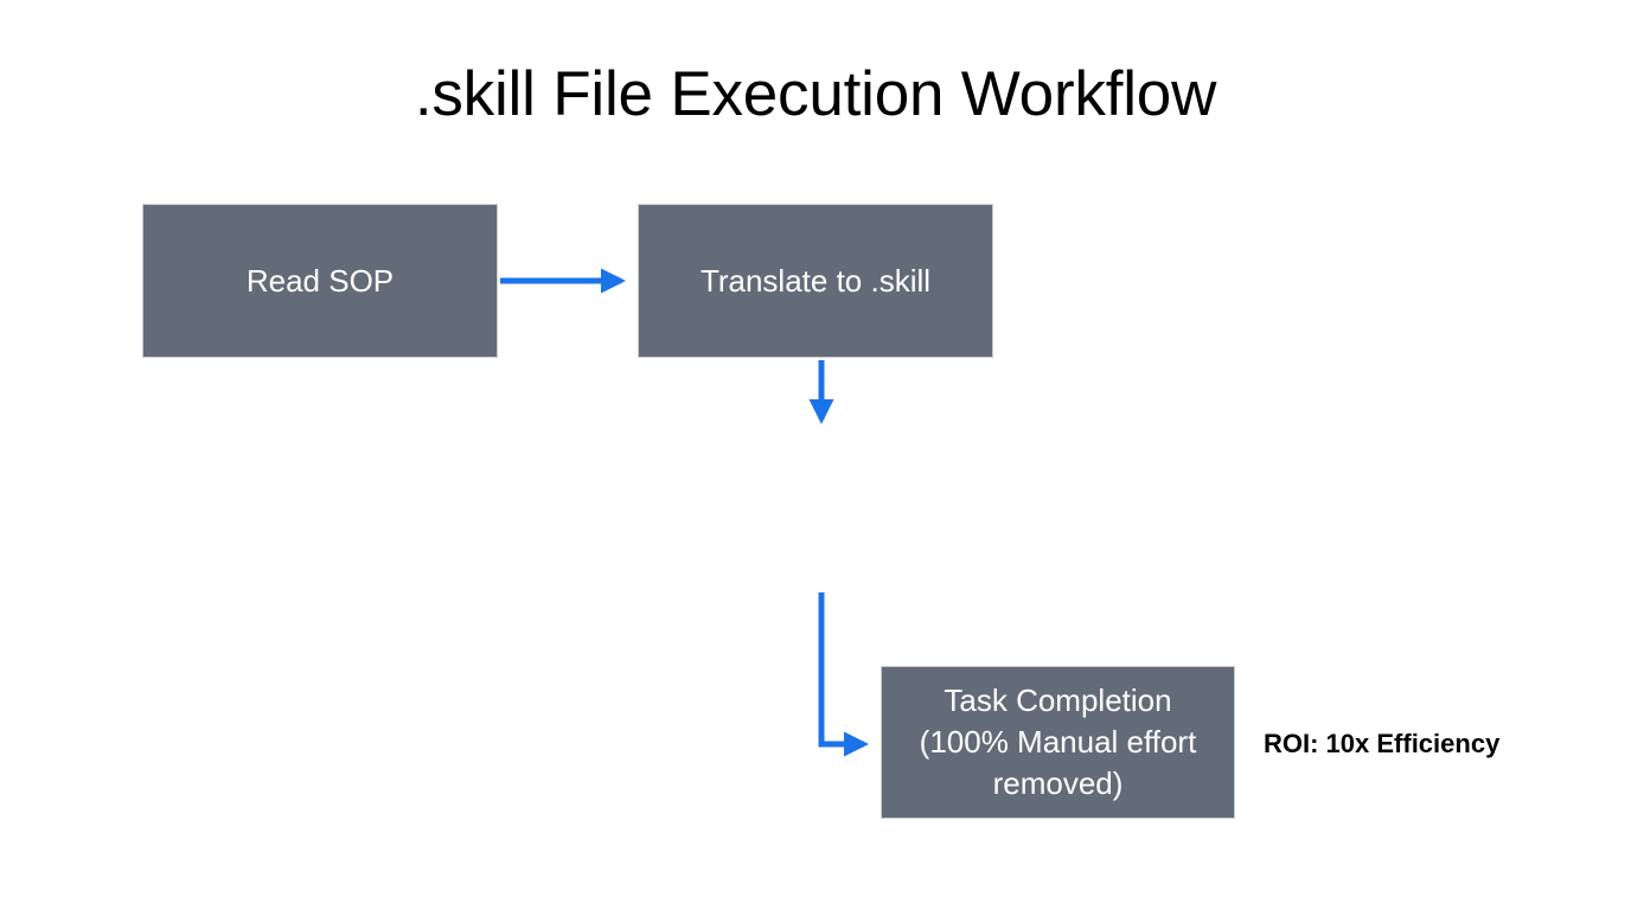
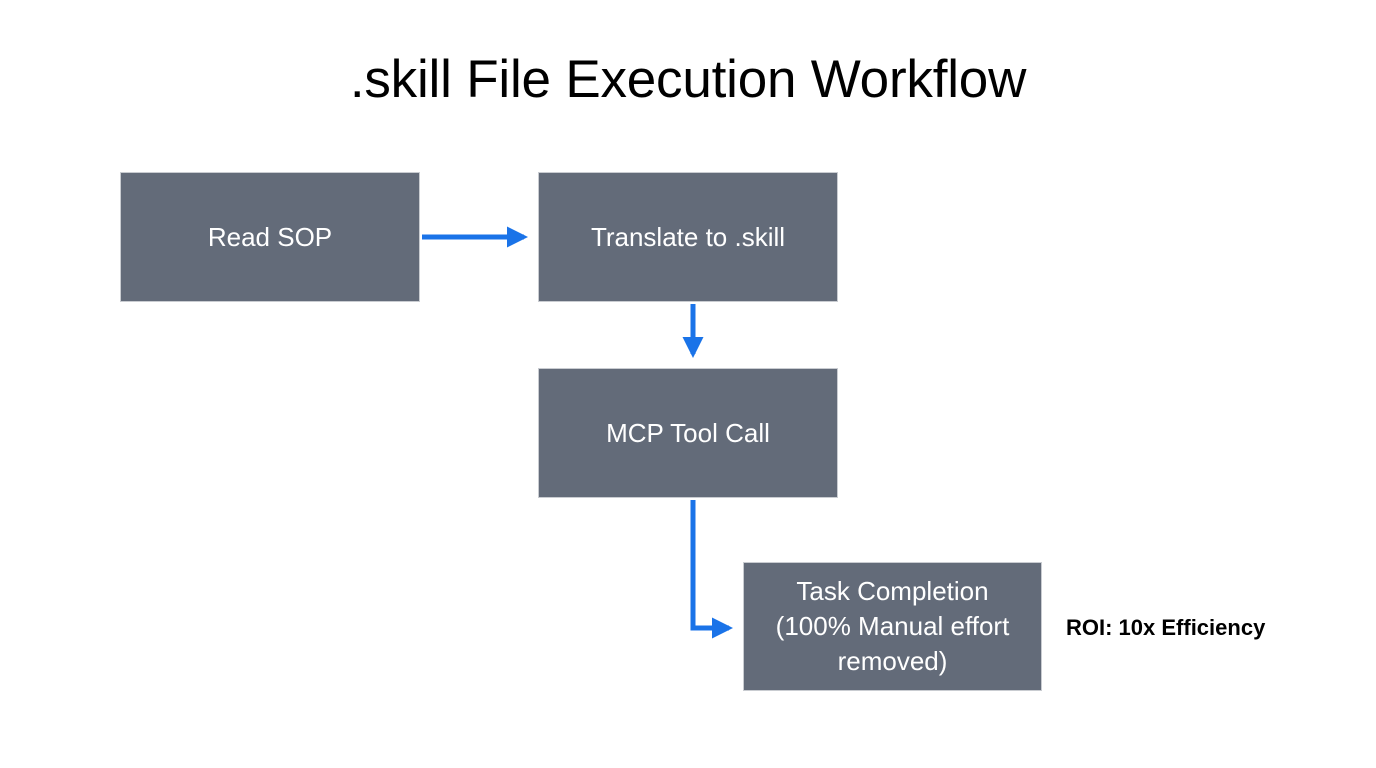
  .skill File Execution Workflow
  Read SOP
  Translate to .skill
+ MCP Tool Call
  Task Completion
  (100% Manual effort
  removed)
  ROI: 10x Efficiency
